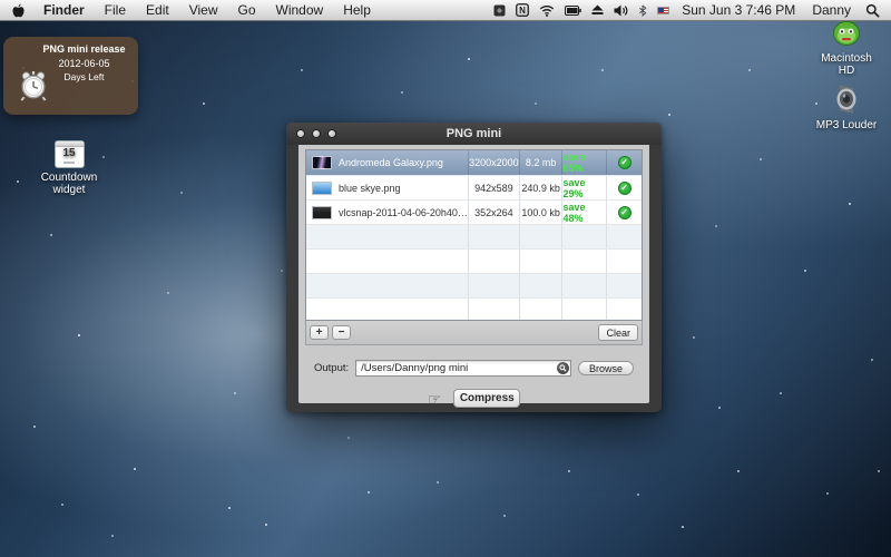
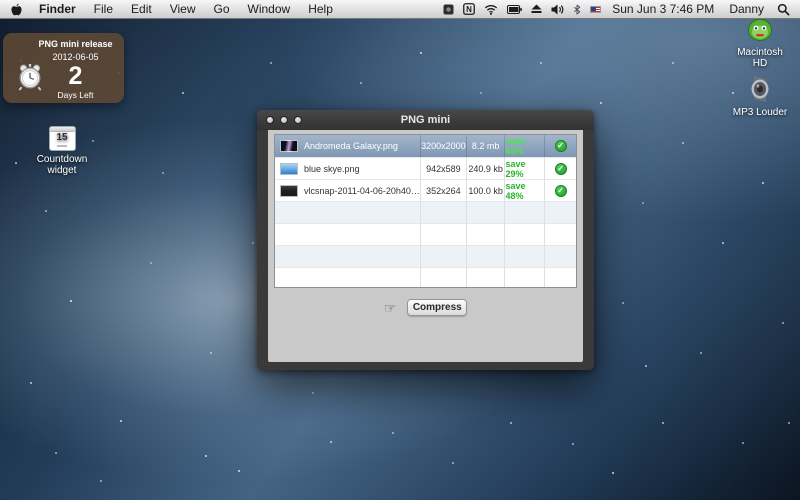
  Finder
  File
  Edit
  View
  Go
  Window
  Help
  N
  Sun Jun 3 7:46 PM
  Danny
  PNG mini release
  2012-06-05
+ 2
  Days Left
  15
  Countdown
  widget
  Macintosh
  HD
  MP3 Louder
  PNG mini
  Andromeda Galaxy.png
  3200x2000
  8.2 mb
  save 65%
  ✓
  blue skye.png
  942x589
  240.9 kb
  save 29%
  ✓
  vlcsnap-2011-04-06-20h40m
  352x264
  100.0 kb
  save 48%
  ✓
- +
- −
- Clear
- Output:
- /Users/Danny/png mini
- Browse
  ☞
  Compress
